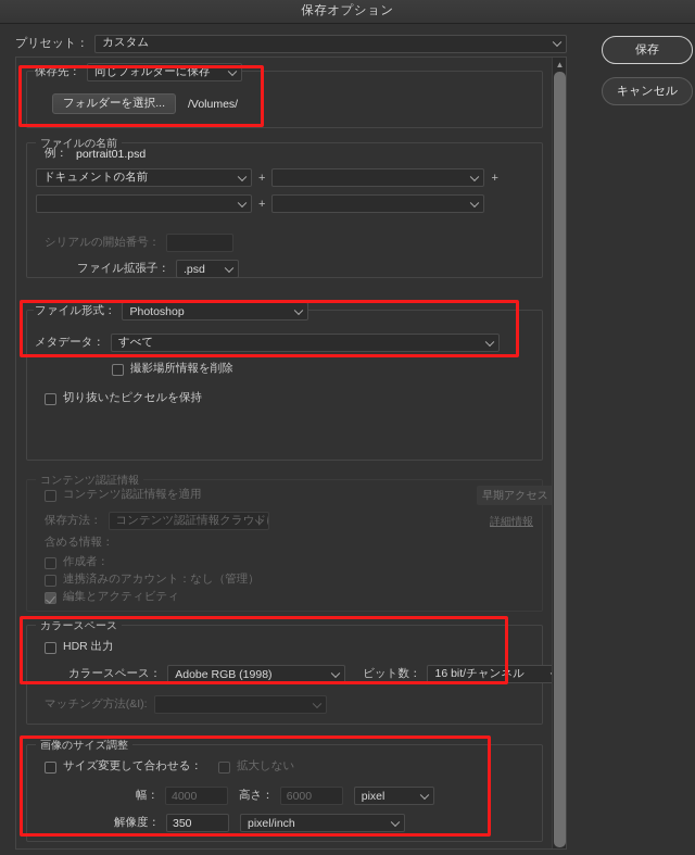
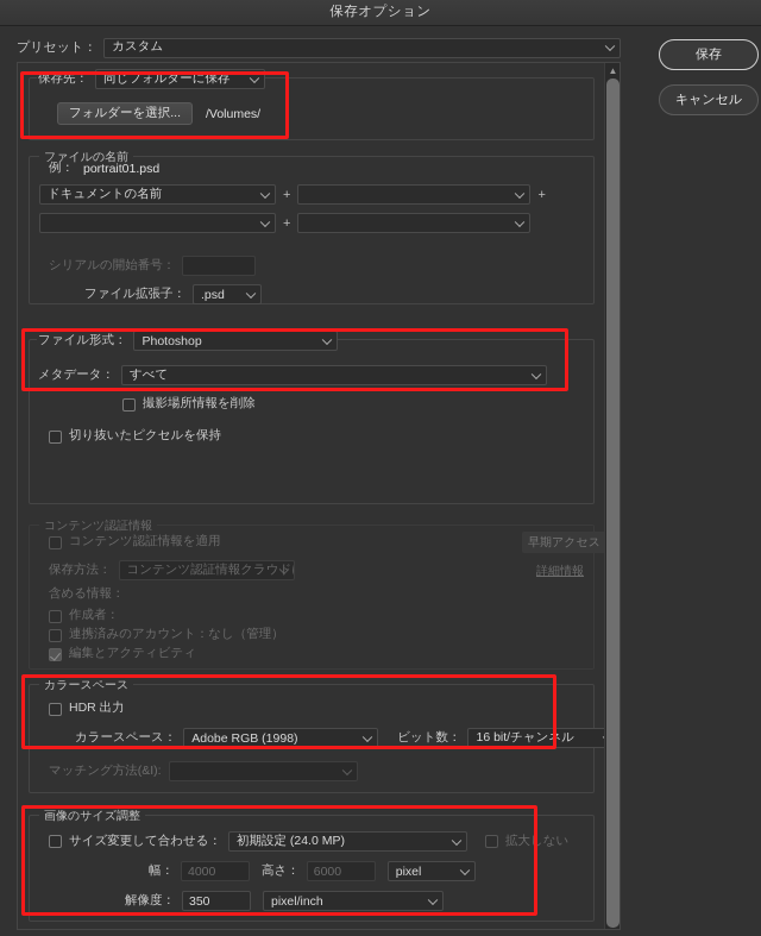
  保存オプション
  プリセット：
  カスタム
  保存先：
  同じフォルダーに保存
  フォルダーを選択...
  /Volumes/
  ファイルの名前
  例：
  portrait01.psd
  ドキュメントの名前
  +
  +
  +
  シリアルの開始番号：
  ファイル拡張子：
  .psd
  ファイル形式：
  Photoshop
  メタデータ：
  すべて
  撮影場所情報を削除
  切り抜いたピクセルを保持
  コンテンツ認証情報
  コンテンツ認証情報を適用
  早期アクセス
  保存方法：
  コンテンツ認証情報クラウド
  詳細情報
  含める情報：
  作成者：
  連携済みのアカウント：なし（管理）
  編集とアクティビティ
  カラースペース
  HDR 出力
  カラースペース：
  Adobe RGB (1998)
  ビット数：
  16 bit/チャンネル
  マッチング方法(&I):
  画像のサイズ調整
  サイズ変更して合わせる：
+ 初期設定 (24.0 MP)
  拡大しない
  幅：
  4000
  高さ：
  6000
  pixel
  解像度：
  350
  pixel/inch
  ▲
  保存
  キャンセル
